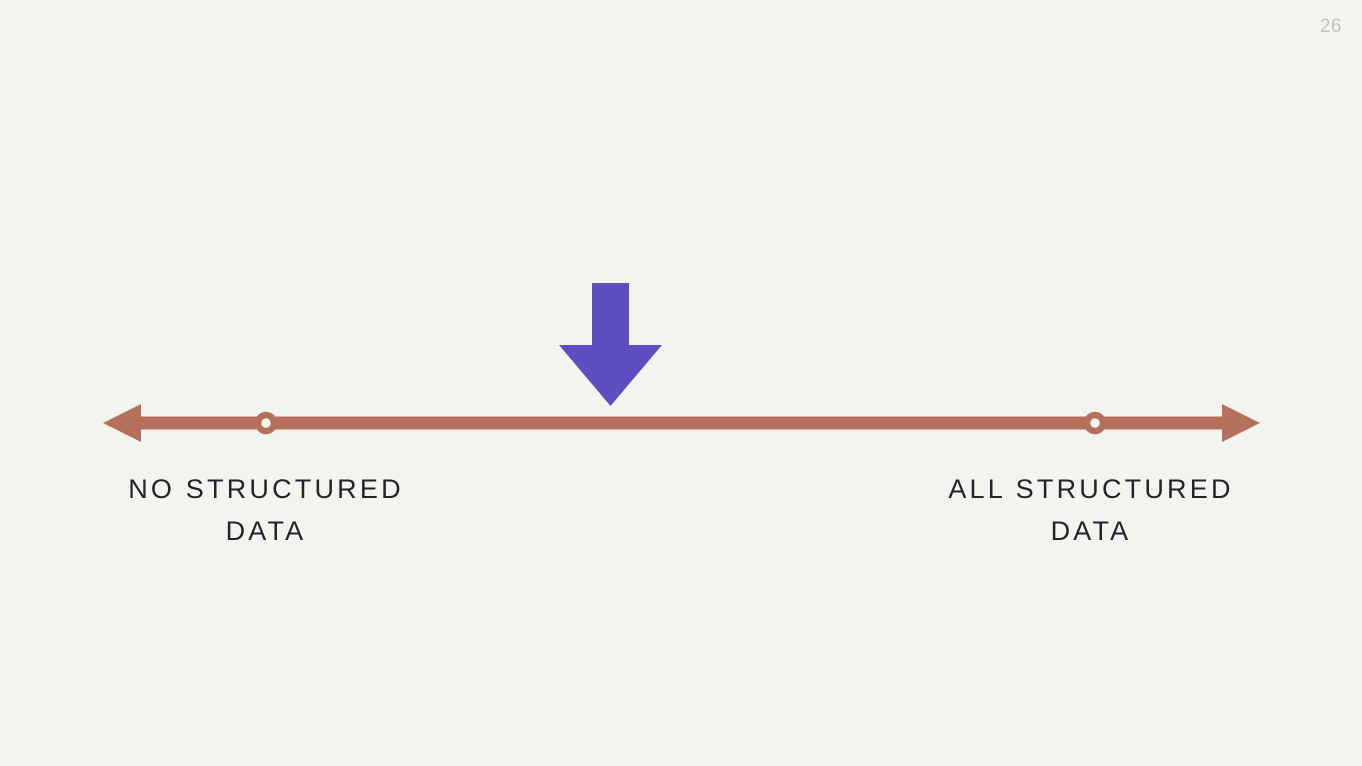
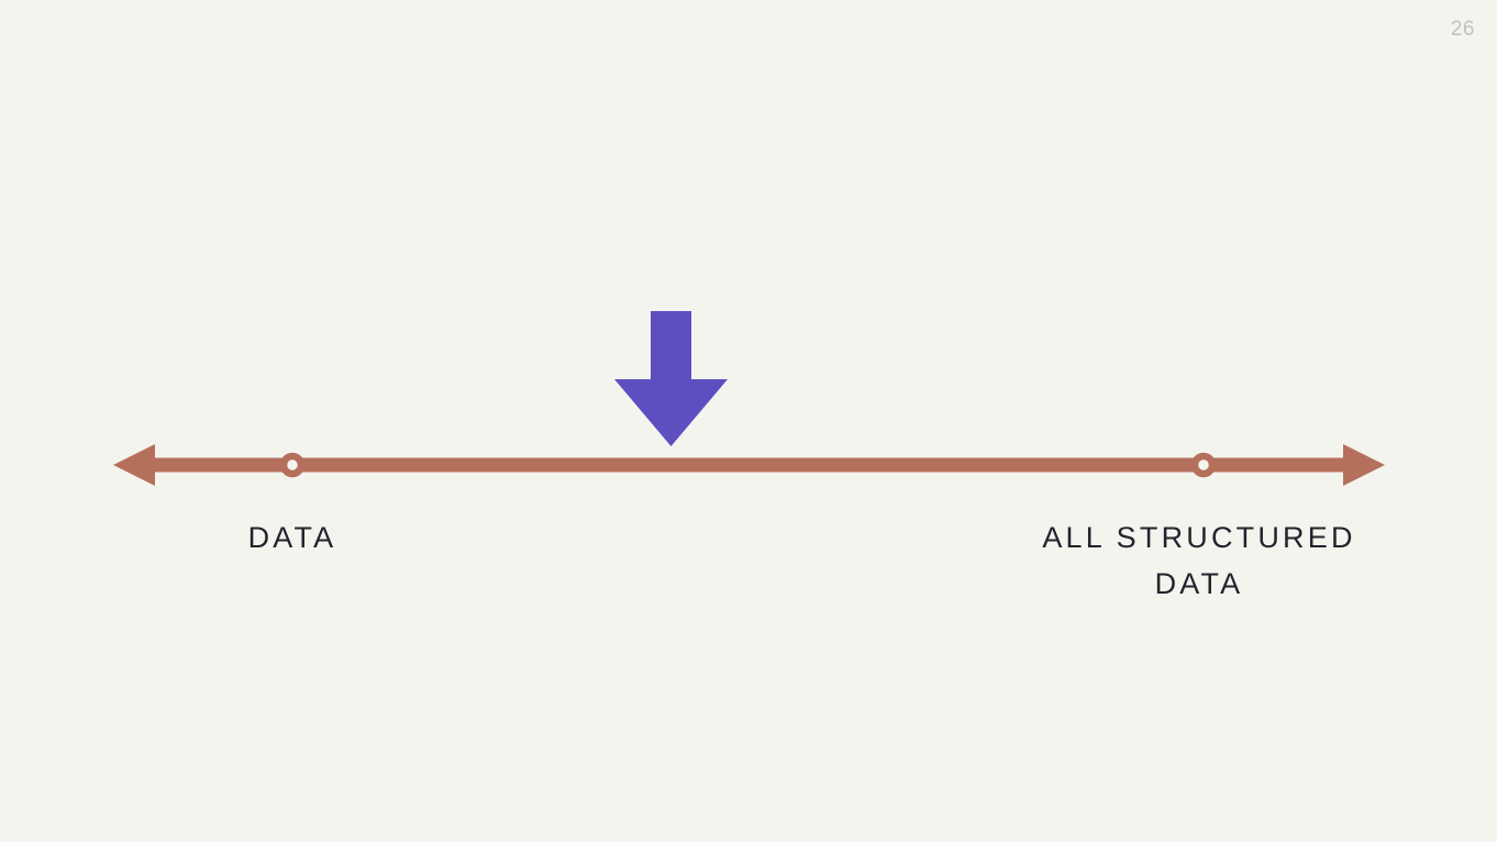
  26
- NO STRUCTURED
  DATA
  ALL STRUCTURED
  DATA
